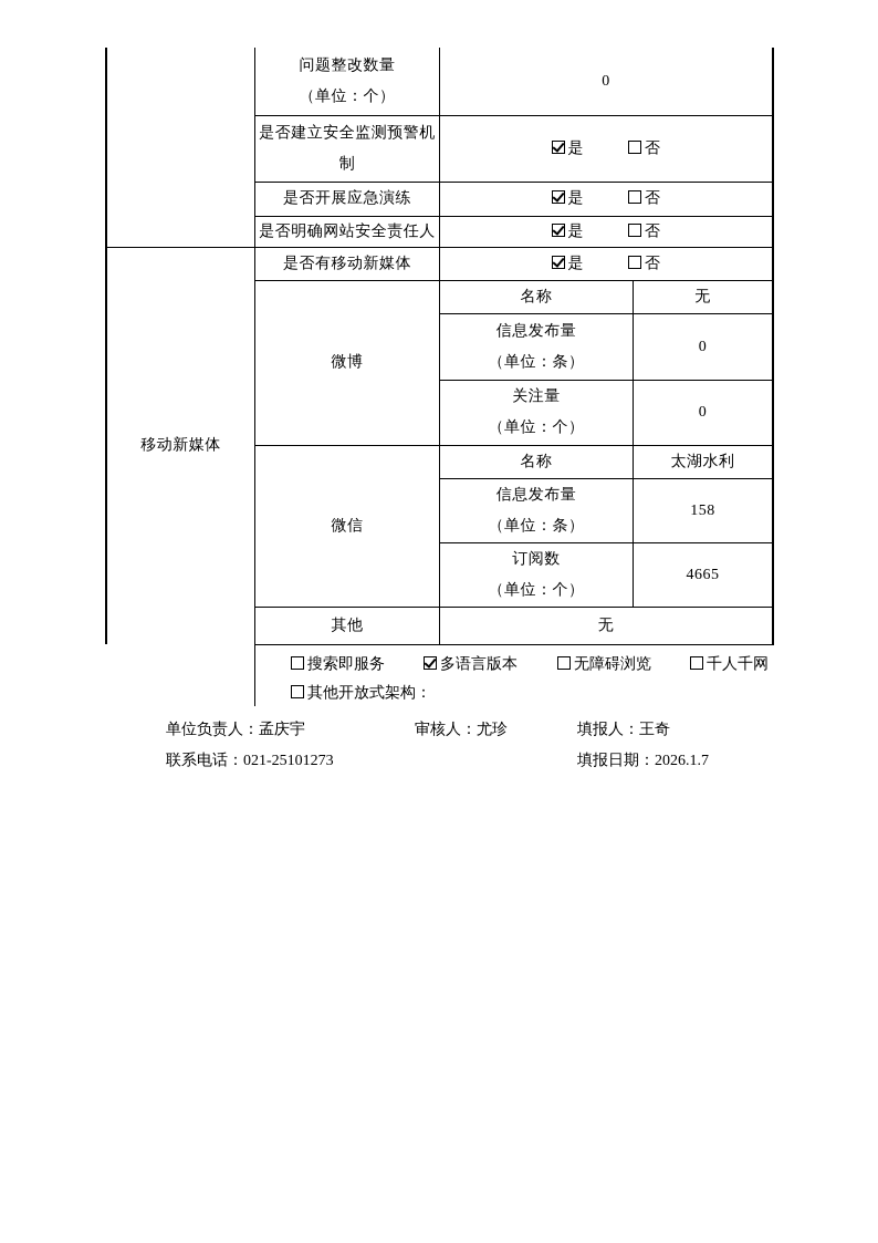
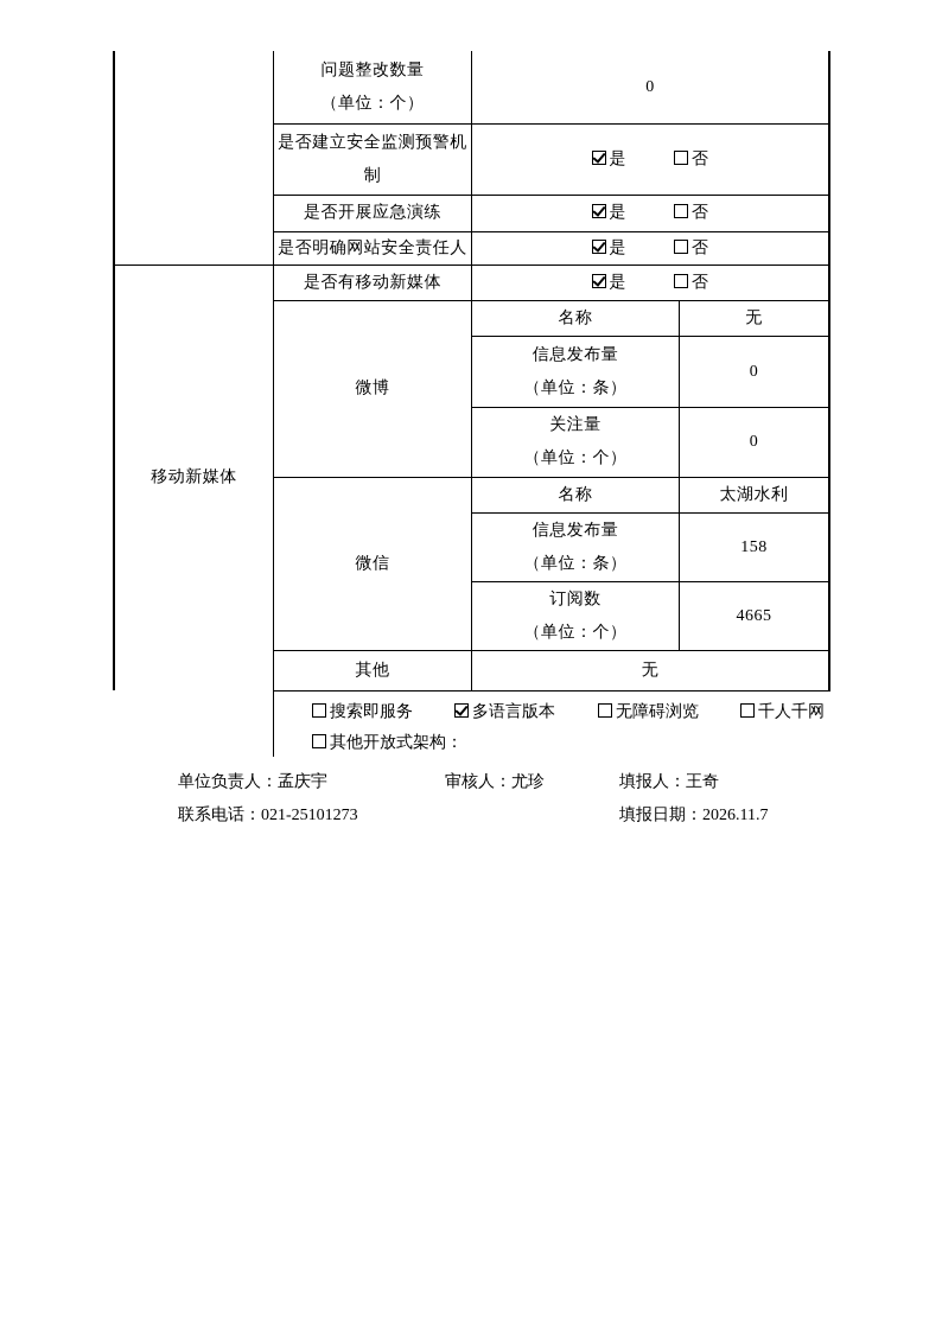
  问题整改数量
  （单位：个）
  0
  是否建立安全监测预警机
  制
  是
  否
  是否开展应急演练
  是
  否
  是否明确网站安全责任人
  是
  否
  移动新媒体
  是否有移动新媒体
  是
  否
  微博
  名称
  无
  信息发布量
  （单位：条）
  0
  关注量
  （单位：个）
  0
  微信
  名称
  太湖水利
  信息发布量
  （单位：条）
  158
  订阅数
  （单位：个）
  4665
  其他
  无
  搜索即服务
  多语言版本
  无障碍浏览
  千人千网
  其他开放式架构：
  单位负责人：孟庆宇
  审核人：尤珍
  填报人：王奇
  联系电话：021-25101273
- 填报日期：2026.1.7
+ 填报日期：2026.11.7
